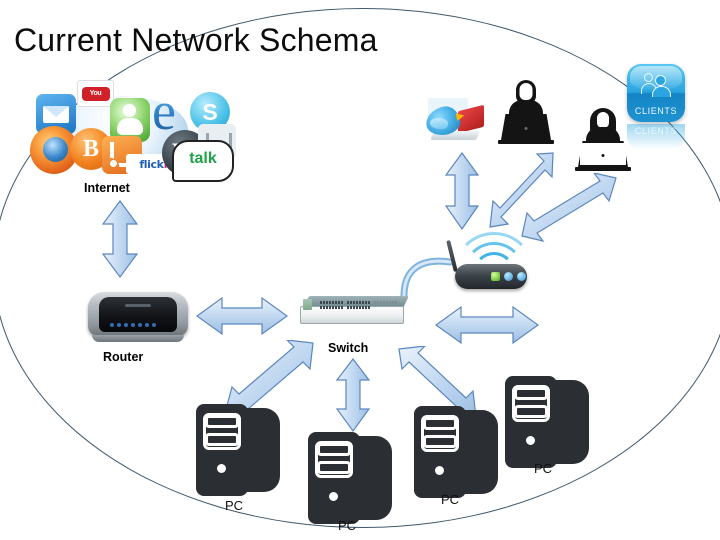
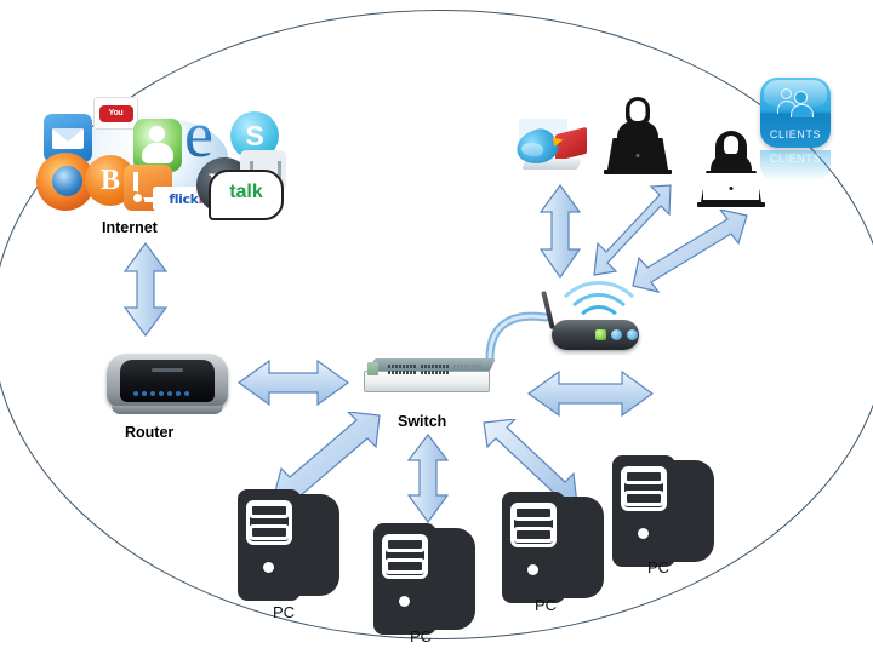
- Current Network Schema
  flick
  Internet
  Router
  Switch
  CLIENTS
  CLIENTS
  PC
  PC
  PC
  PC
